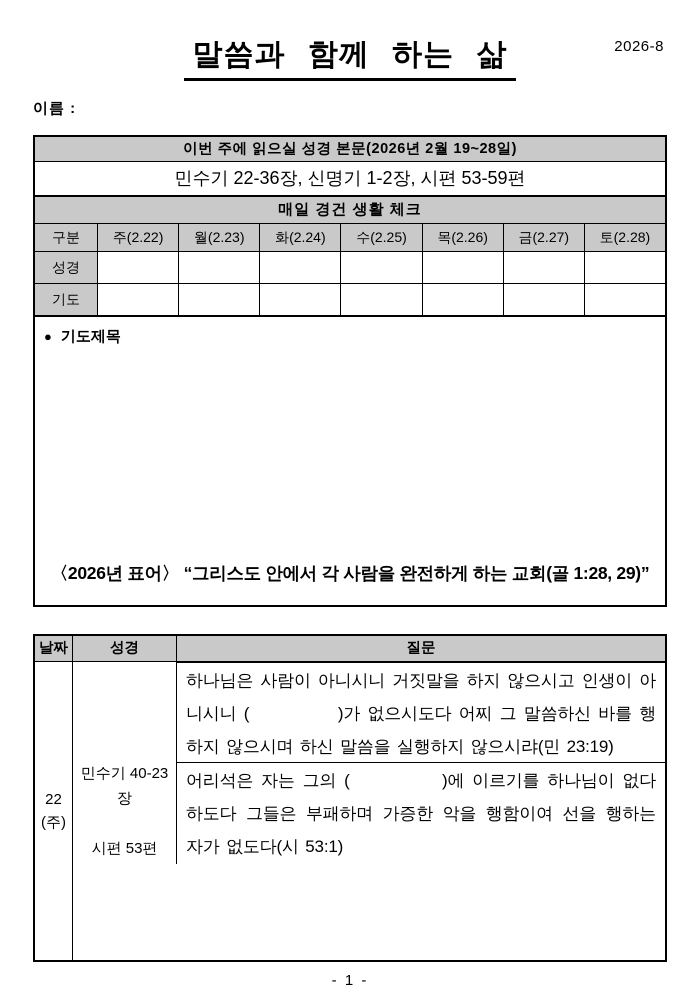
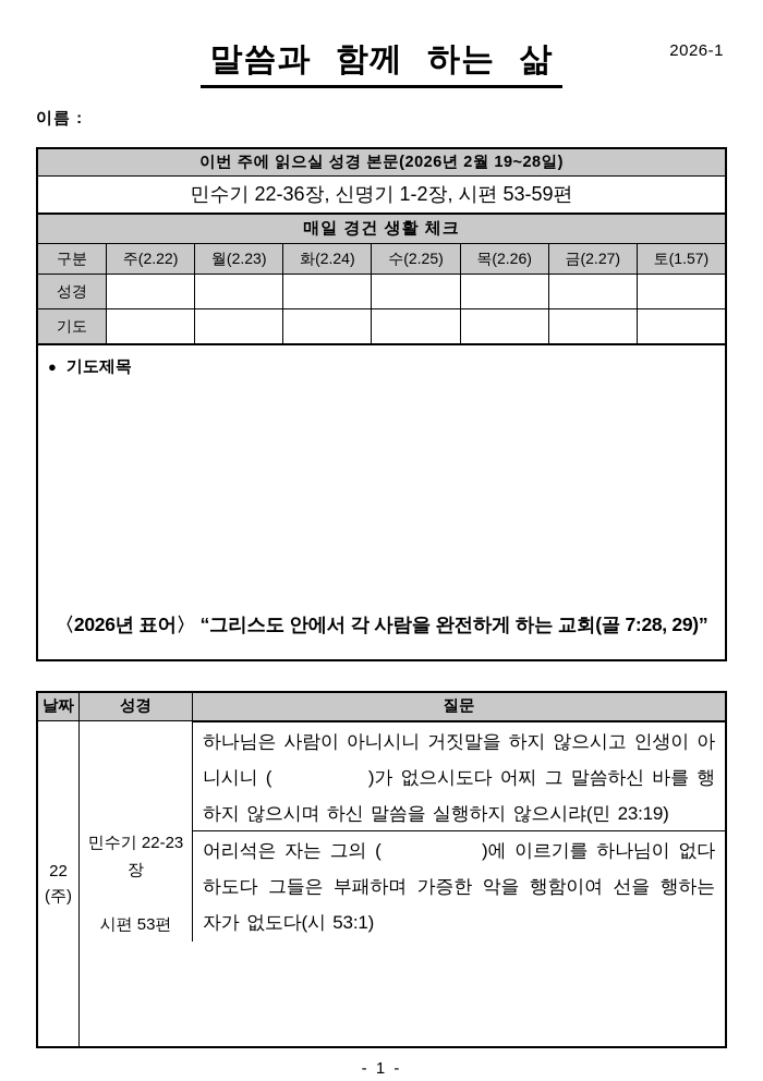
- 2026-8
+ 2026-1
  말씀과 함께 하는 삶
  이름 :
  이번 주에 읽으실 성경 본문(2026년 2월 19~28일)
  민수기 22-36장, 신명기 1-2장, 시편 53-59편
  매일 경건 생활 체크
  구분
  주(2.22)
  월(2.23)
  화(2.24)
  수(2.25)
  목(2.26)
  금(2.27)
- 토(2.28)
+ 토(1.57)
  성경
  기도
  ● 기도제목
- 〈2026년 표어〉 “그리스도 안에서 각 사람을 완전하게 하는 교회(골 1:28, 29)”
+ 〈2026년 표어〉 “그리스도 안에서 각 사람을 완전하게 하는 교회(골 7:28, 29)”
  날짜
  성경
  질문
  22
  (주)
- 민수기 40-23장
+ 민수기 22-23장
  시편 53편
  하나님은 사람이 아니시니 거짓말을 하지 않으시고 인생이 아니시니 ( )가 없으시도다 어찌 그 말씀하신 바를 행하지 않으시며 하신 말씀을 실행하지 않으시랴(민 23:19)
  어리석은 자는 그의 ( )에 이르기를 하나님이 없다 하도다 그들은 부패하며 가증한 악을 행함이여 선을 행하는 자가 없도다(시 53:1)
  - 1 -
